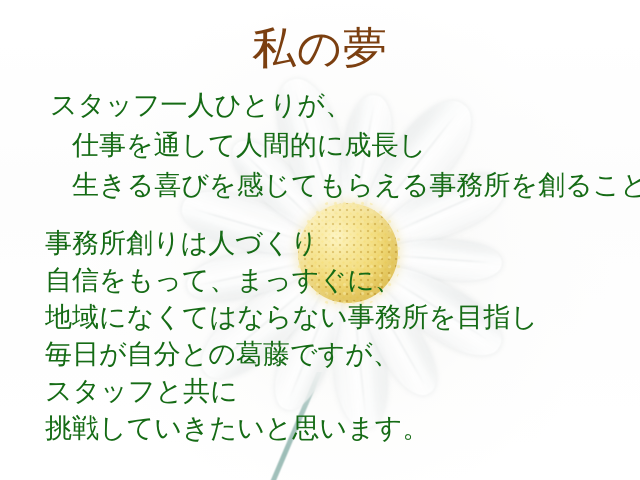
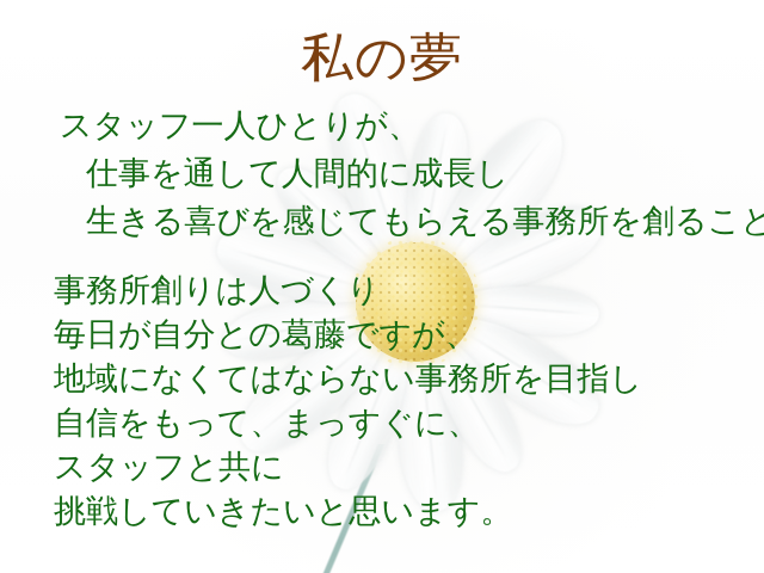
  私の夢
  スタッフ一人ひとりが、
  仕事を通して人間的に成長し
  生きる喜びを感じてもらえる事務所を創ること
  事務所創りは人づくり
- 自信をもって、まっすぐに、
+ 毎日が自分との葛藤ですが、
  地域になくてはならない事務所を目指し
- 毎日が自分との葛藤ですが、
+ 自信をもって、まっすぐに、
  スタッフと共に
  挑戦していきたいと思います。
